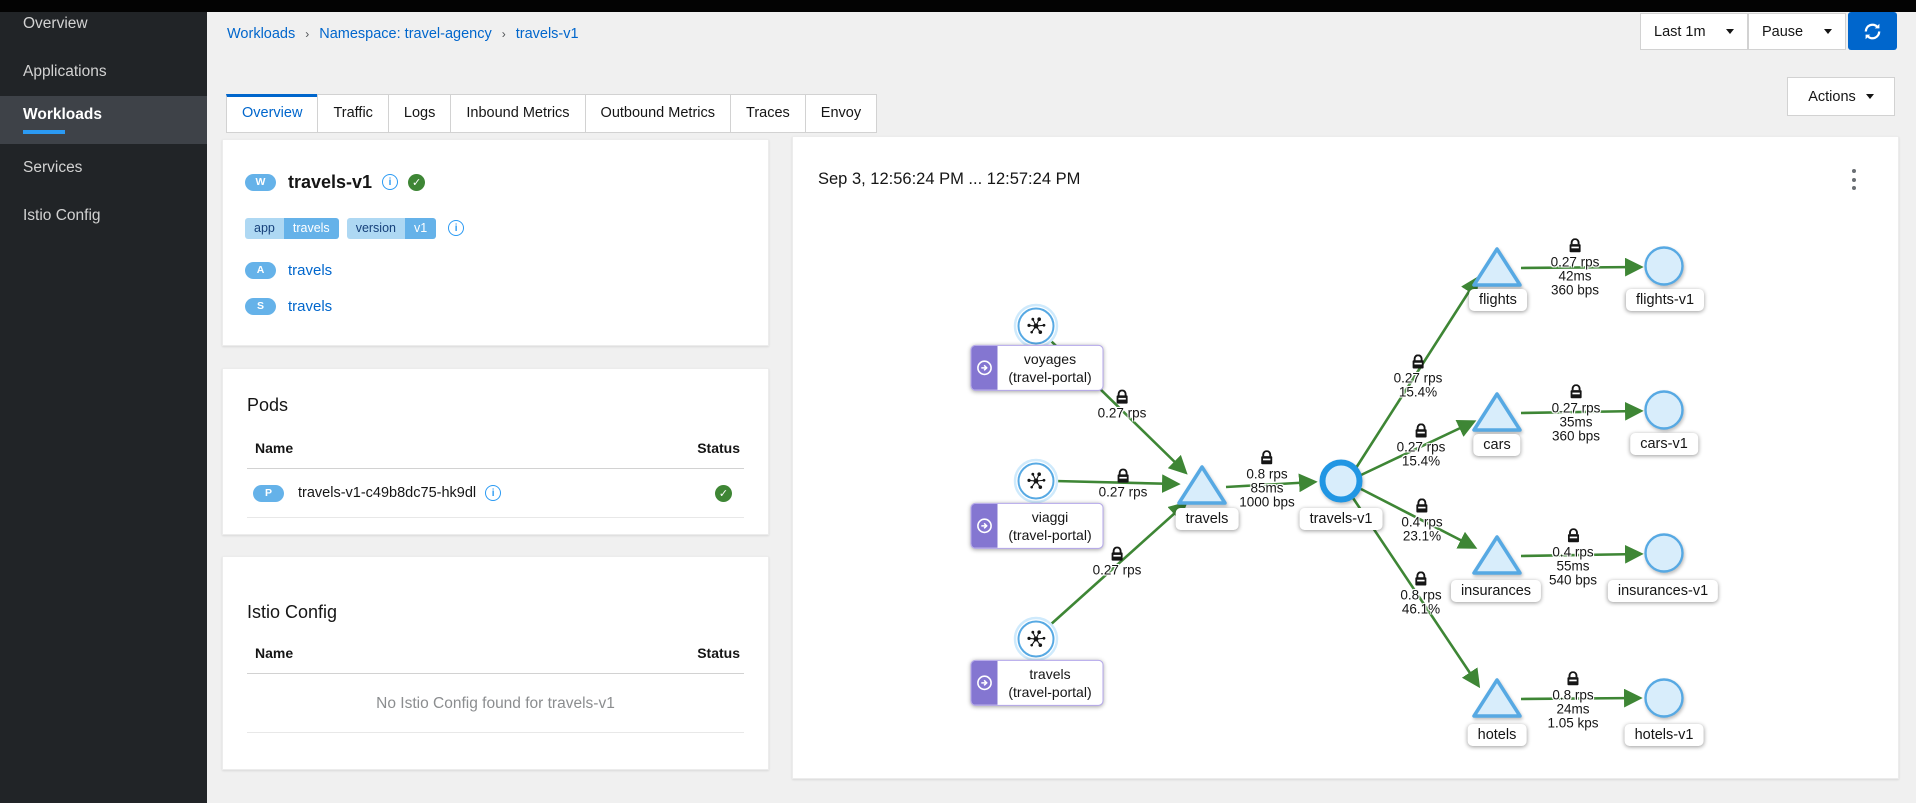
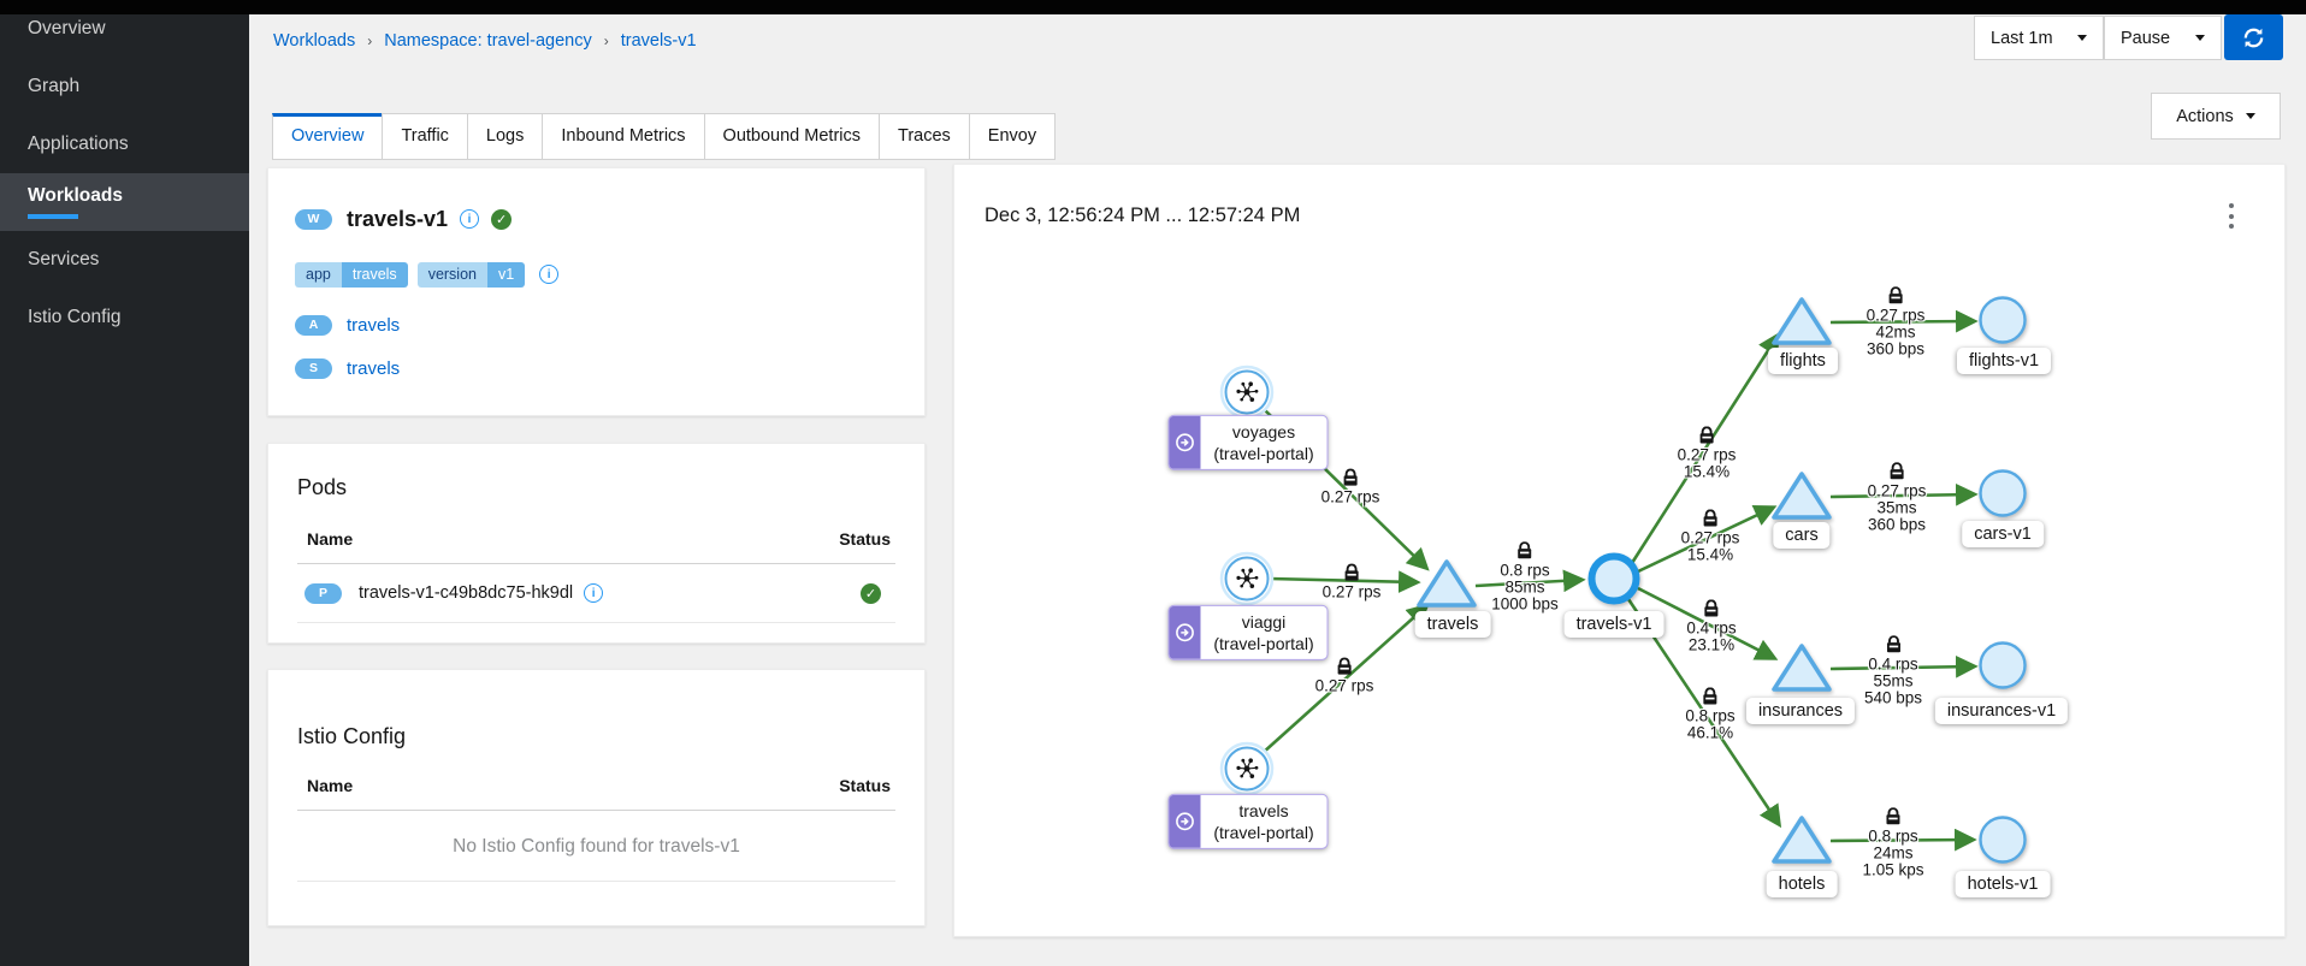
  Overview
+ Graph
  Applications
  Workloads
  Services
  Istio Config
  Workloads
  ›
  Namespace: travel-agency
  ›
  travels-v1
  Last 1m
  Pause
  Actions
  Overview
  Traffic
  Logs
  Inbound Metrics
  Outbound Metrics
  Traces
  Envoy
  W
  travels-v1
  i
  ✓
  app
  travels
  version
  v1
  i
  A
  travels
  S
  travels
  Pods
  Name
  Status
  P
  travels-v1-c49b8dc75-hk9dl
  i
  ✓
  Istio Config
  Name
  Status
  No Istio Config found for travels-v1
- Sep 3, 12:56:24 PM ... 12:57:24 PM
+ Dec 3, 12:56:24 PM ... 12:57:24 PM
  0.27 rps
  0.27 rps
  0.27 rps
  0.8 rps
  85ms
  1000 bps
  0.27 rps
  15.4%
  0.27 rps
  15.4%
  0.4 rps
  23.1%
  0.8 rps
  46.1%
  0.27 rps
  42ms
  360 bps
  0.27 rps
  35ms
  360 bps
  0.4 rps
  55ms
  540 bps
  0.8 rps
  24ms
  1.05 kps
  voyages
  (travel-portal)
  viaggi
  (travel-portal)
  travels
  (travel-portal)
  travels
  travels-v1
  flights
  flights-v1
  cars
  cars-v1
  insurances
  insurances-v1
  hotels
  hotels-v1
